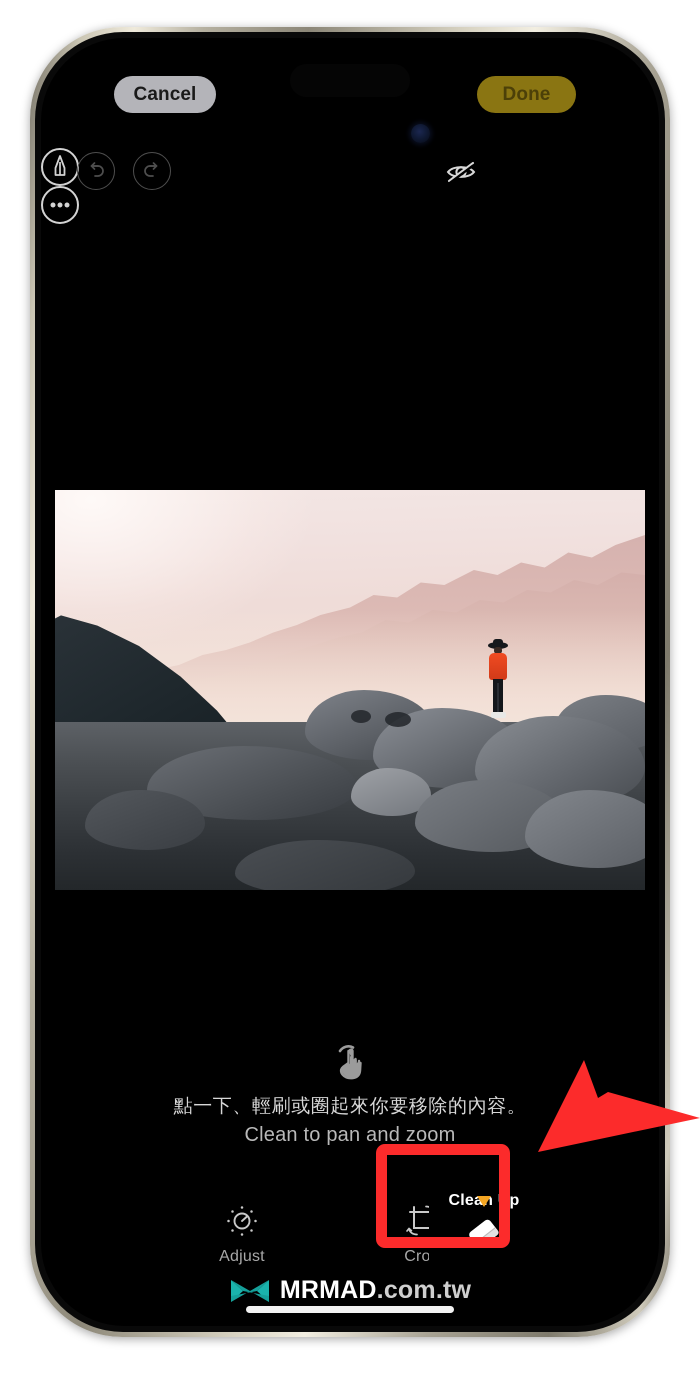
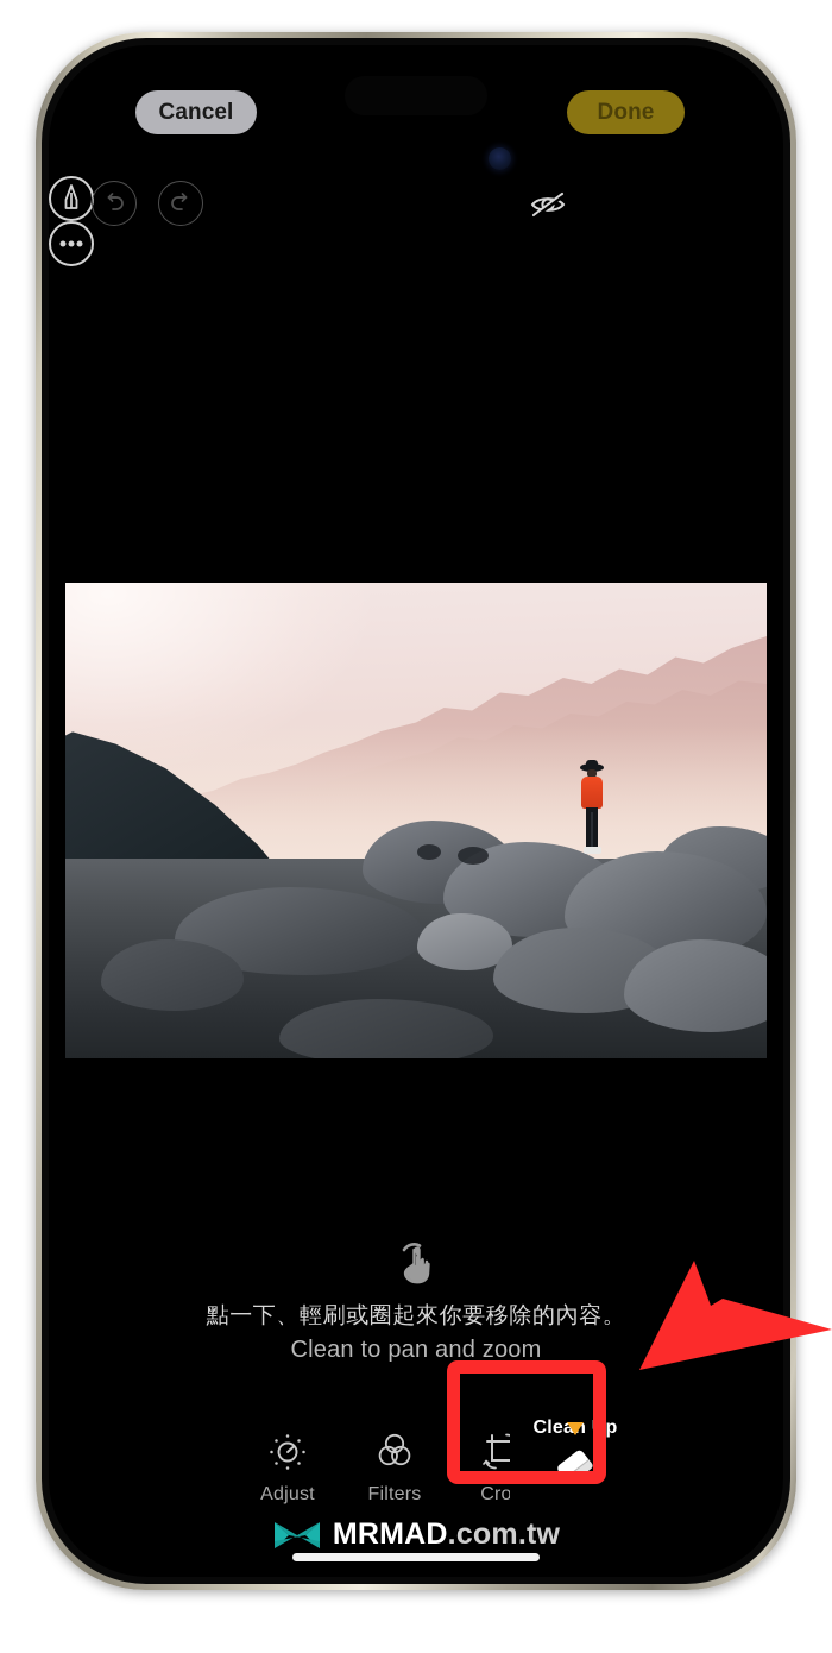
  Cancel
  Done
  點一下、輕刷或圈起來你要移除的內容。
  Clean to pan and zoom
  Adjust
+ Filters
  Cro
  Clean Up
  MRMAD.com.tw
